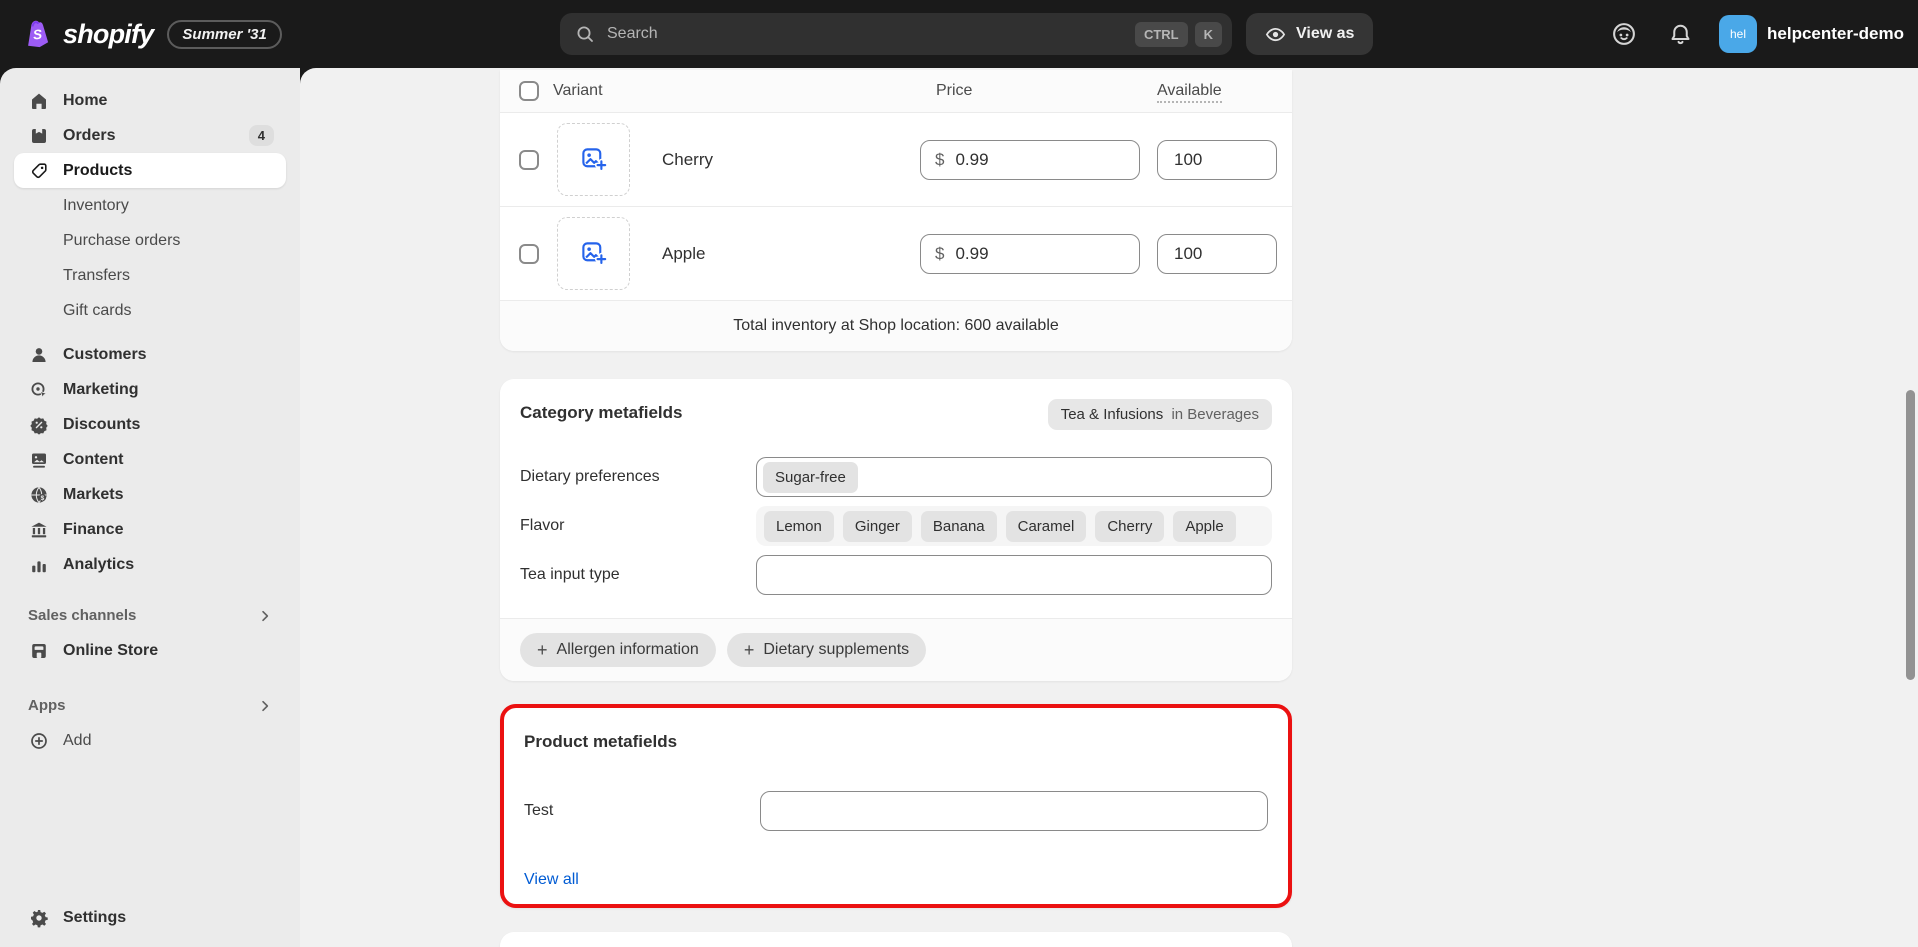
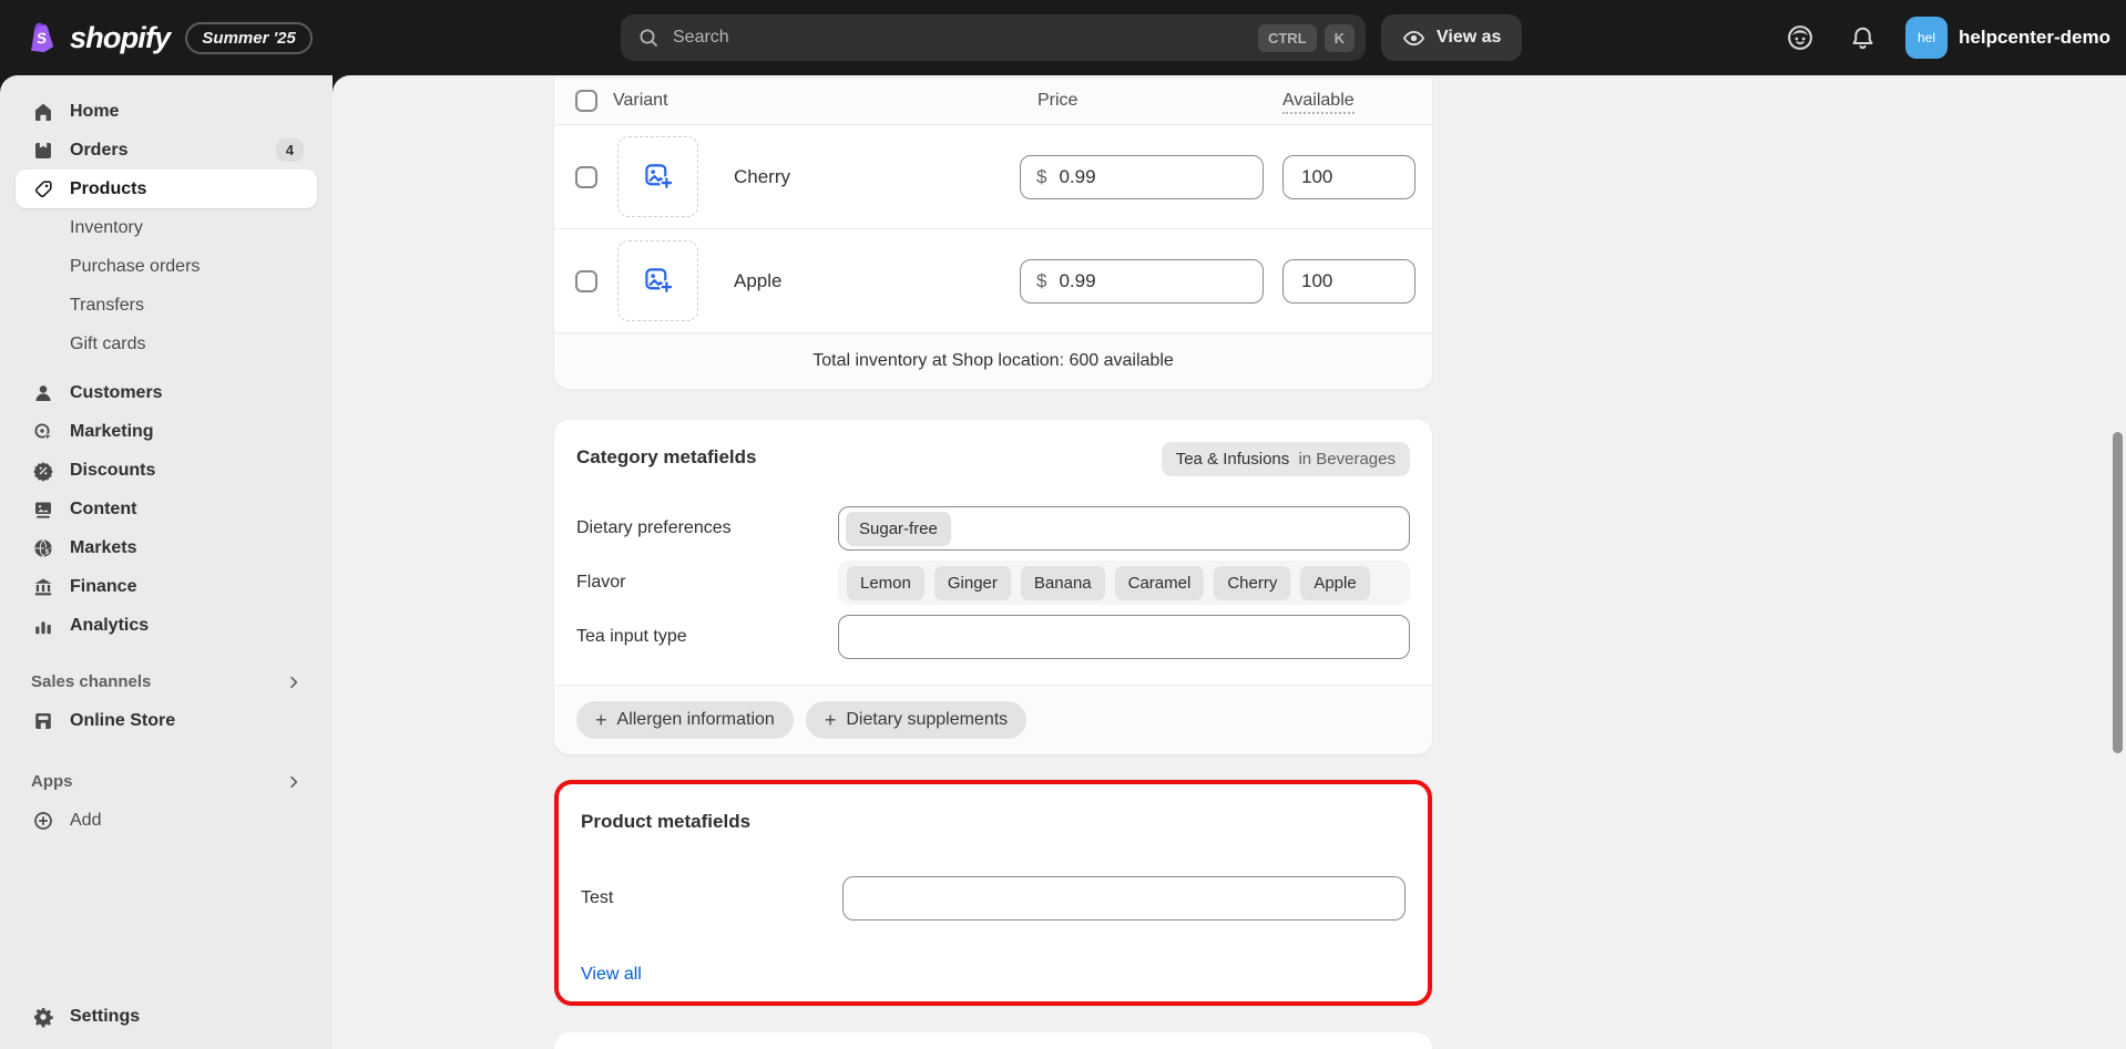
  shopify
- Summer '31
+ Summer '25
  Search
  CTRL
  K
  View as
  hel
  helpcenter-demo
  Home
  Orders
  4
  Products
  Inventory
  Purchase orders
  Transfers
  Gift cards
  Customers
  Marketing
  Discounts
  Content
  Markets
  Finance
  Analytics
  Sales channels
  Online Store
  Apps
  Add
  Settings
  Variant
  Price
  Available
  Cherry
  $
  0.99
  100
  Apple
  $
  0.99
  100
  Total inventory at Shop location: 600 available
  Category metafields
  Tea & Infusions in Beverages
  Dietary preferences
  Sugar-free
  Flavor
  Lemon
  Ginger
  Banana
  Caramel
  Cherry
  Apple
  Tea input type
  +
  Allergen information
  +
  Dietary supplements
  Product metafields
  Test
  View all
